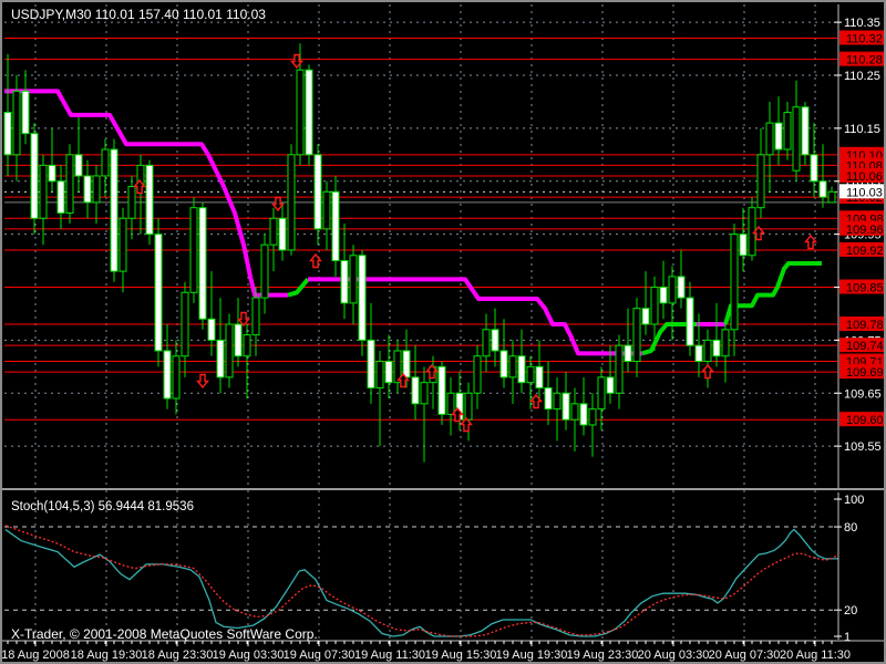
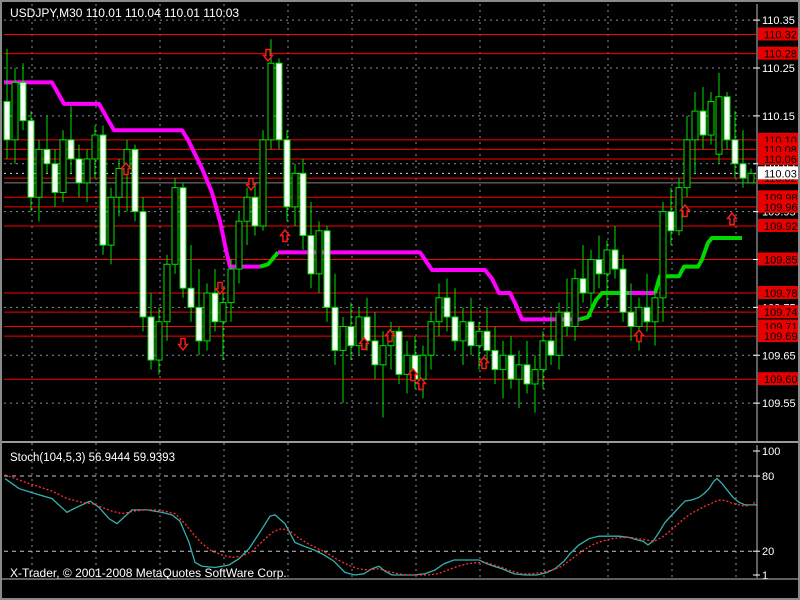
  110.35
  110.25
  110.15
  109.65
  109.55
  110.32
  110.28
  110.10
  110.08
  110.06
  109.98
  109.96
  109.92
  109.85
  109.78
  109.74
  109.71
  109.69
  109.60
  110.03
  100
  80
  20
  1
- 18 Aug 2008
- 18 Aug 19:30
- 18 Aug 23:30
- 19 Aug 03:30
- 19 Aug 07:30
- 19 Aug 11:30
- 19 Aug 15:30
- 19 Aug 19:30
- 19 Aug 23:30
- 20 Aug 03:30
- 20 Aug 07:30
- 20 Aug 11:30
- USDJPY,M30 110.01 157.40 110.01 110.03
+ USDJPY,M30 110.01 110.04 110.01 110.03
- Stoch(104,5,3) 56.9444 81.9536
+ Stoch(104,5,3) 56.9444 59.9393
  X-Trader, © 2001-2008 MetaQuotes SoftWare Corp.
